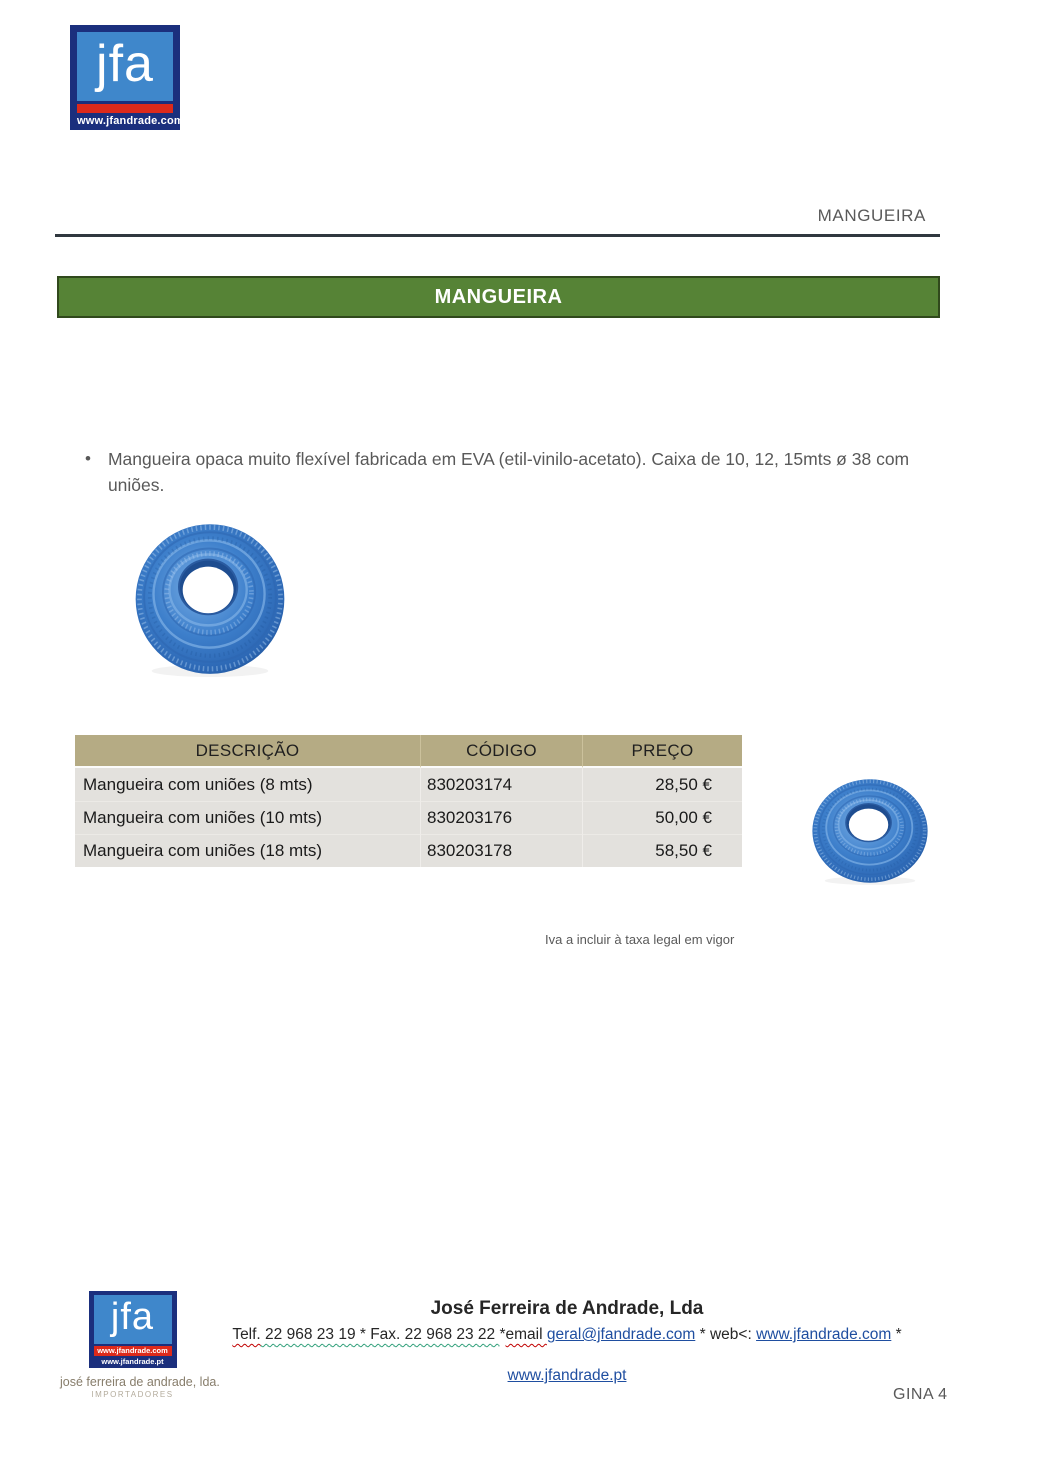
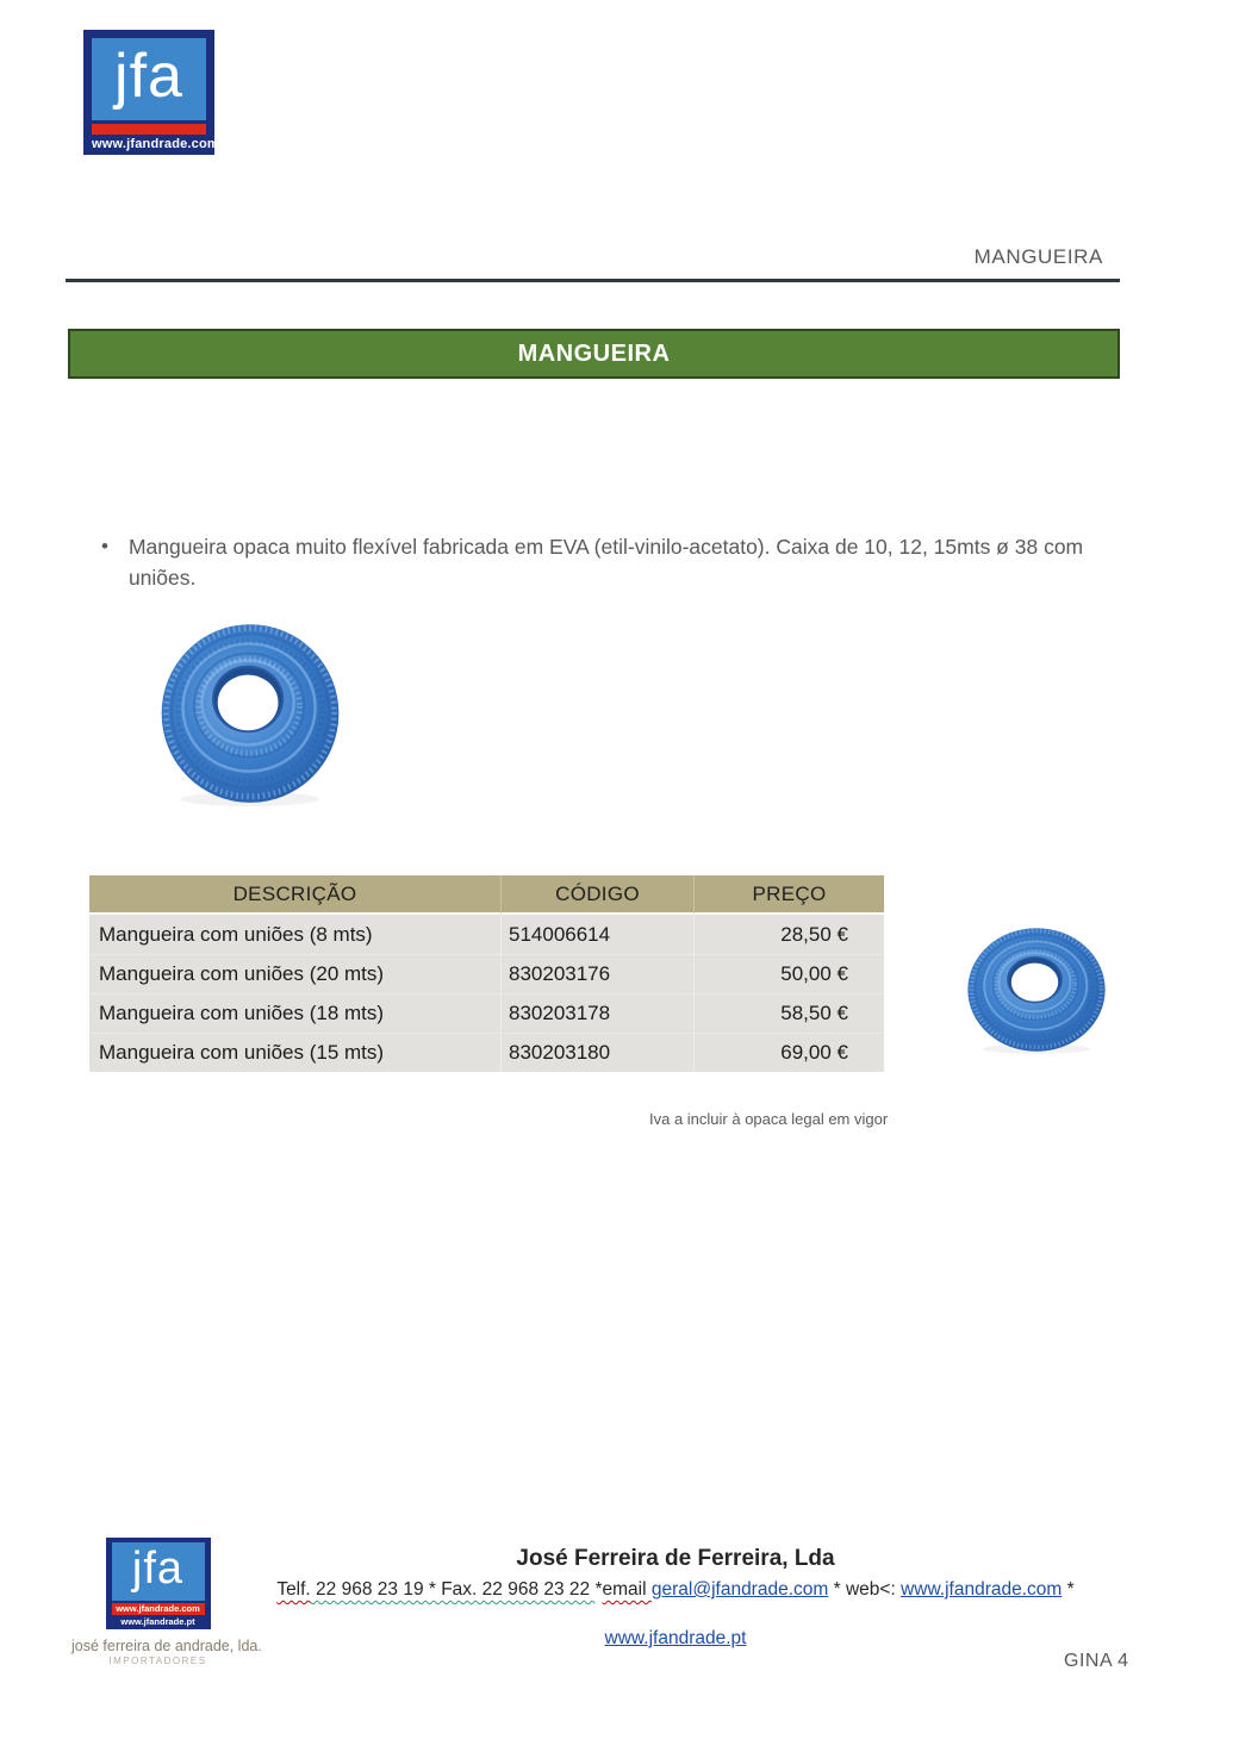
  jfa
  www.jfandrade.com
  MANGUEIRA
  MANGUEIRA
  •
  Mangueira opaca muito flexível fabricada em EVA (etil-vinilo-acetato). Caixa de 10, 12, 15mts ø 38 com uniões.
  DESCRIÇÃO	CÓDIGO	PREÇO
- Mangueira com uniões (8 mts)	830203174	28,50 €
+ Mangueira com uniões (8 mts)	514006614	28,50 €
- Mangueira com uniões (10 mts)	830203176	50,00 €
+ Mangueira com uniões (20 mts)	830203176	50,00 €
  Mangueira com uniões (18 mts)	830203178	58,50 €
+ Mangueira com uniões (15 mts)	830203180	69,00 €
- Iva a incluir à taxa legal em vigor
+ Iva a incluir à opaca legal em vigor
  jfa
  www.jfandrade.com
  www.jfandrade.pt
  josé ferreira de andrade, l
  IMPORTADORES
- José Ferreira de Andrade, Lda
+ José Ferreira de Ferreira, Lda
  Telf. 22 968 23 19 * Fax. 22 968 23 22 *email geral@jfandrade.com * web<: www.jfandrade.com *
  www.jfandrade.pt
  GINA 4
